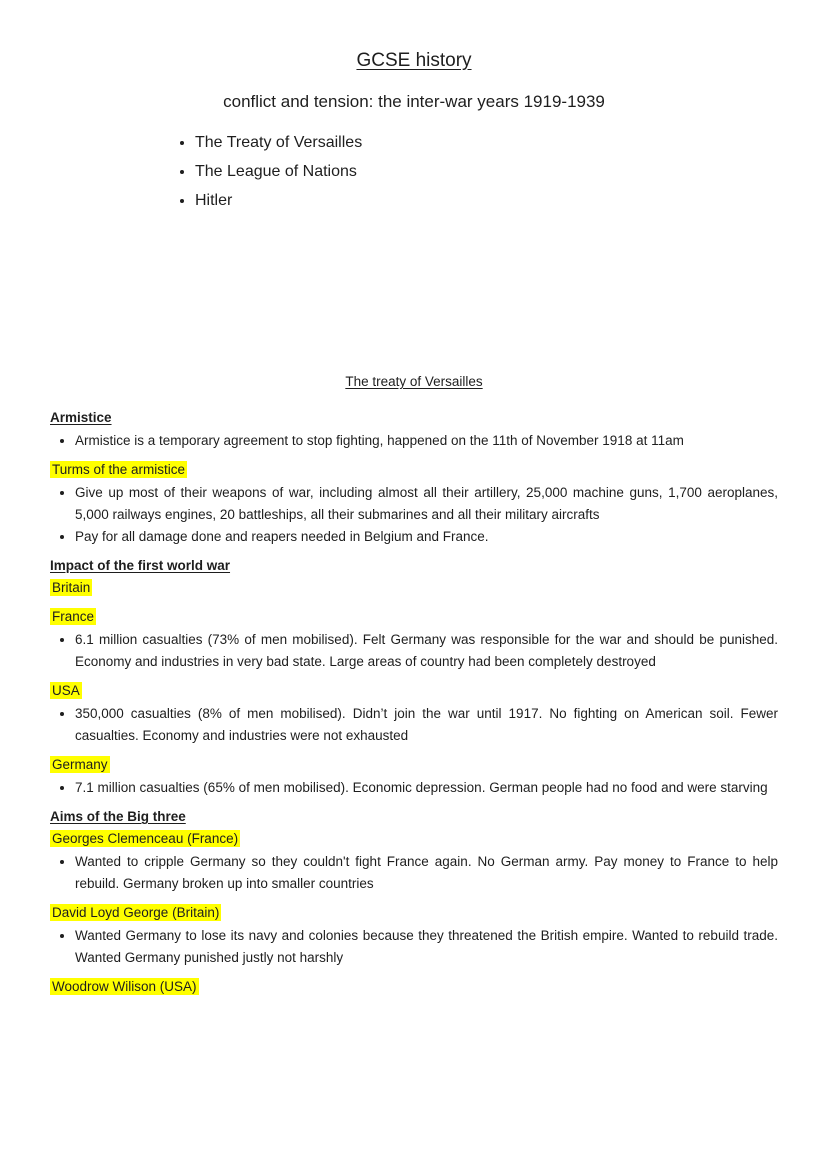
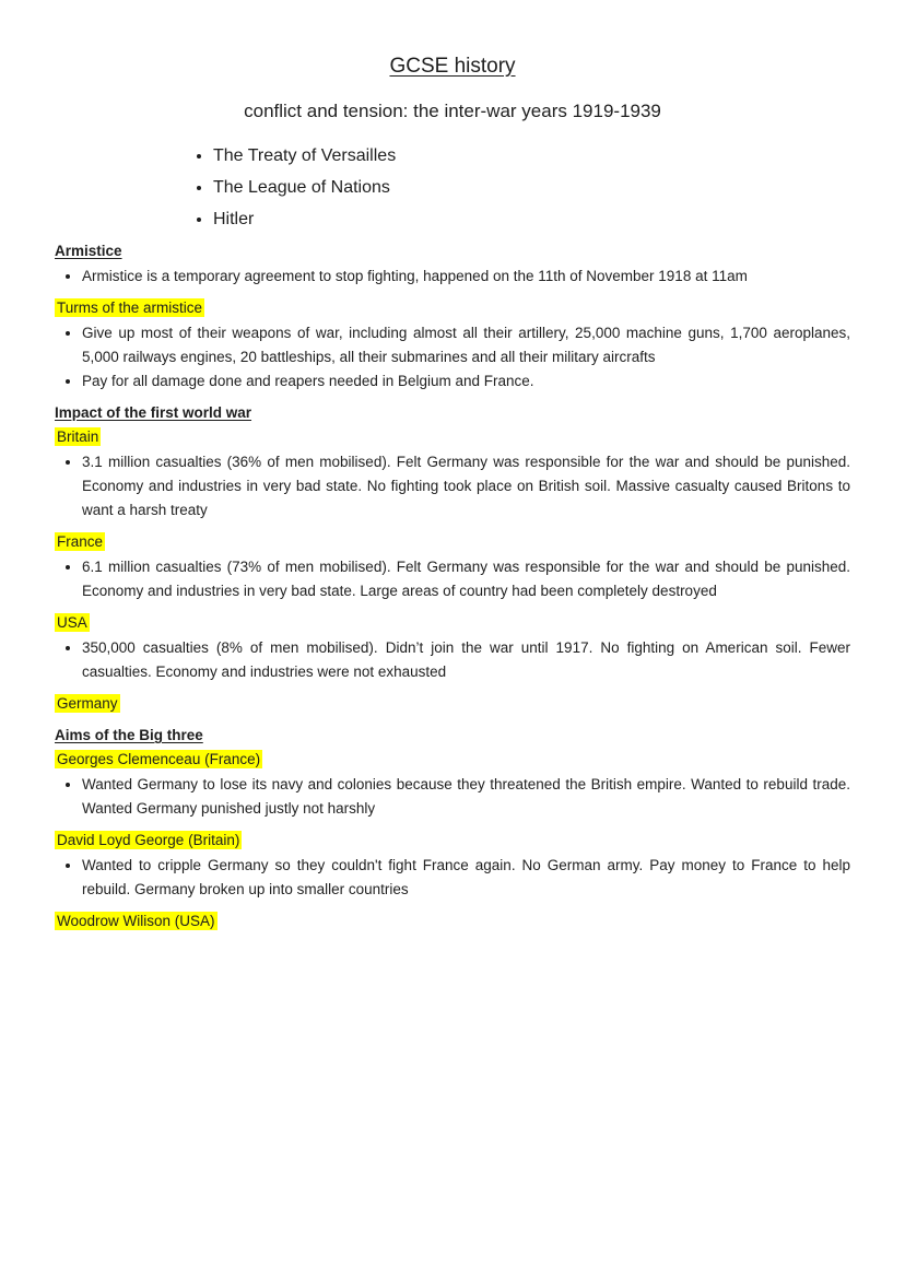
  GCSE history
  conflict and tension: the inter-war years 1919-1939
  The Treaty of Versailles
  The League of Nations
  Hitler
- The treaty of Versailles
  Armistice
  Armistice is a temporary agreement to stop fighting, happened on the 11th of November 1918 at 11am
  Turms of the armistice
  Give up most of their weapons of war, including almost all their artillery, 25,000 machine guns, 1,700 aeroplanes, 5,000 railways engines, 20 battleships, all their submarines and all their military aircrafts
  Pay for all damage done and reapers needed in Belgium and France.
  Impact of the first world war
  Britain
+ 3.1 million casualties (36% of men mobilised). Felt Germany was responsible for the war and should be punished. Economy and industries in very bad state. No fighting took place on British soil. Massive casualty caused Britons to want a harsh treaty
  France
  6.1 million casualties (73% of men mobilised). Felt Germany was responsible for the war and should be punished. Economy and industries in very bad state. Large areas of country had been completely destroyed
  USA
  350,000 casualties (8% of men mobilised). Didn’t join the war until 1917. No fighting on American soil. Fewer casualties. Economy and industries were not exhausted
  Germany
- 7.1 million casualties (65% of men mobilised). Economic depression. German people had no food and were starving
  Aims of the Big three
  Georges Clemenceau (France)
- Wanted to cripple Germany so they couldn't fight France again. No German army. Pay money to France to help rebuild. Germany broken up into smaller countries
+ Wanted Germany to lose its navy and colonies because they threatened the British empire. Wanted to rebuild trade. Wanted Germany punished justly not harshly
  David Loyd George (Britain)
- Wanted Germany to lose its navy and colonies because they threatened the British empire. Wanted to rebuild trade. Wanted Germany punished justly not harshly
+ Wanted to cripple Germany so they couldn't fight France again. No German army. Pay money to France to help rebuild. Germany broken up into smaller countries
  Woodrow Wilison (USA)
